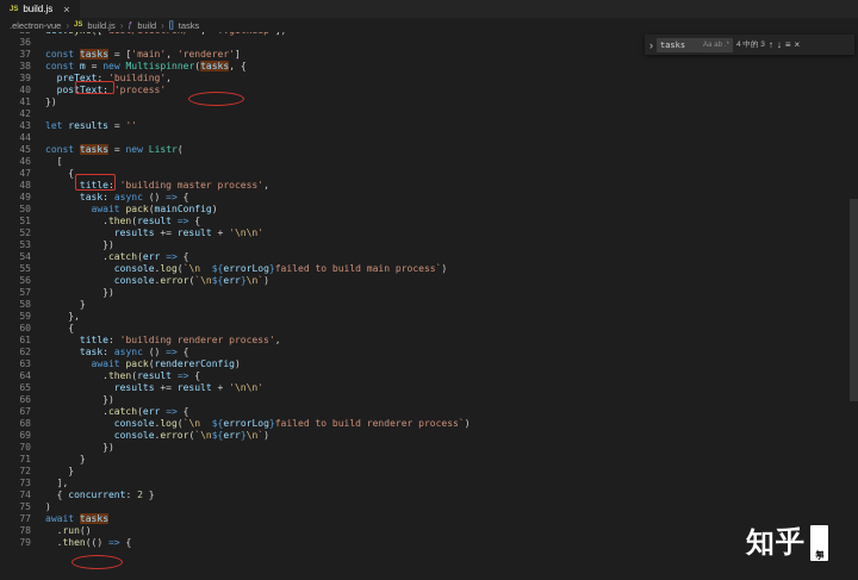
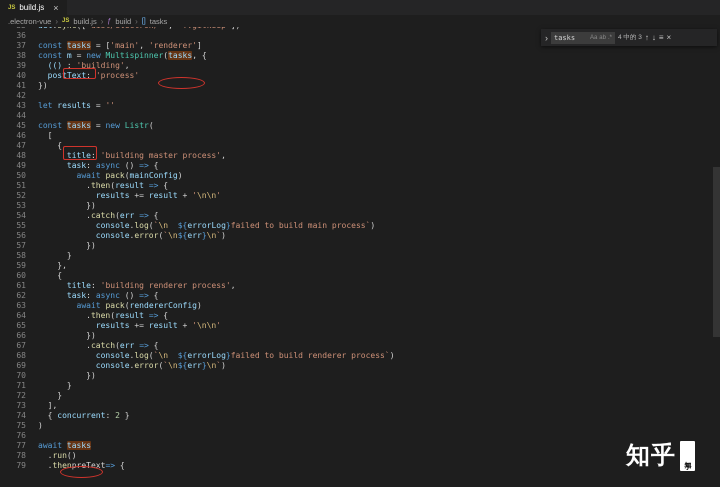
  build.js
  ×
  .electron-vue
  ›
  build.js
  ›
  build
  ›
  tasks
  36
  37 const tasks = ['main', 'renderer']
  38 const m = new Multispinner(tasks, {
- 39 preText: 'building',
+ 39 (() : 'building',
  40 postText: 'process'
  41 })
  42
  43 let results = ''
  44
  45 const tasks = new Listr(
  46 [
  47 {
  48 title: 'building master process',
  49 task: async () => {
  50 await pack(mainConfig)
  51 .then(result => {
  52 results += result + '\n\n'
  53 })
  54 .catch(err => {
  55 console.log(`\n ${errorLog}failed to build main process`)
  56 console.error(`\n${err}\n`)
  57 })
  58 }
  59 },
  60 {
  61 title: 'building renderer process',
  62 task: async () => {
  63 await pack(rendererConfig)
  64 .then(result => {
  65 results += result + '\n\n'
  66 })
  67 .catch(err => {
  68 console.log(`\n ${errorLog}failed to build renderer process`)
  69 console.error(`\n${err}\n`)
  70 })
  71 }
  72 }
  73 ],
  74 { concurrent: 2 }
  75 )
+ 76
  77 await tasks
  78 .run()
- 79 .then(() => {
+ 79 .thenpreText=> {
  ›
  tasks
  ↑
  ↓
  ≡
  ×
  知乎
